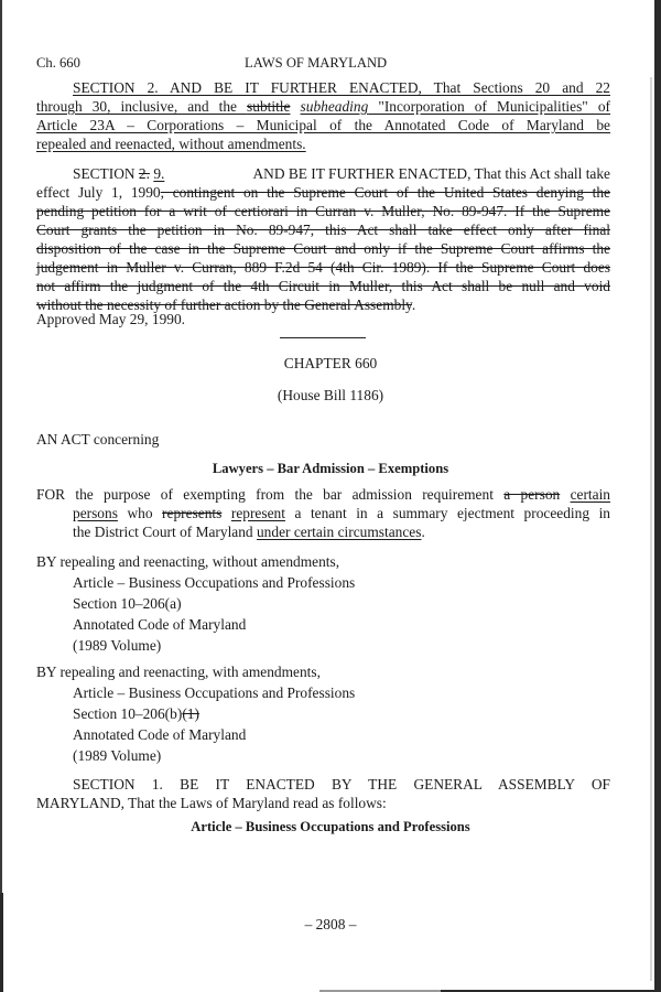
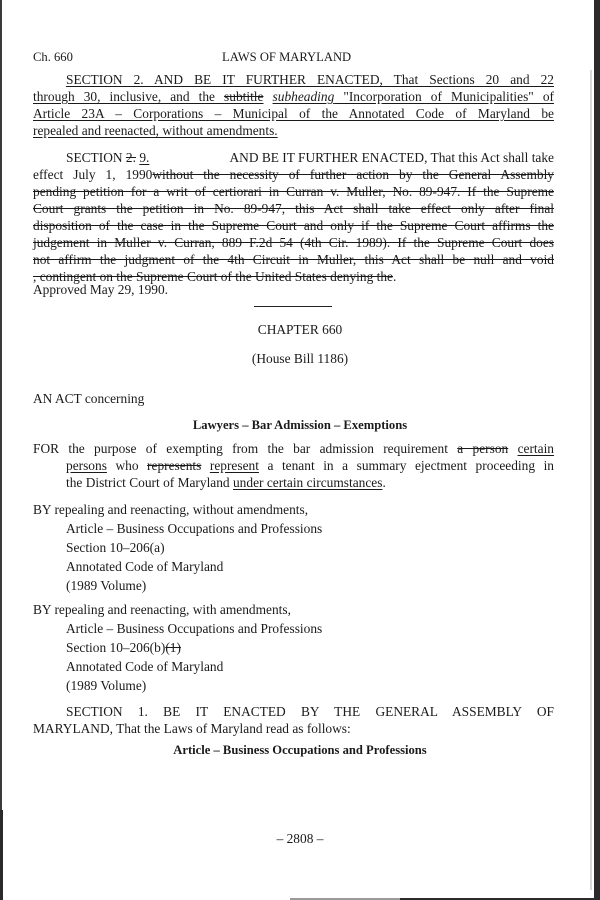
  Ch. 660
  LAWS OF MARYLAND
  SECTION 2. AND BE IT FURTHER ENACTED, That Sections 20 and 22
  through 30, inclusive, and the subtitle subheading "Incorporation of Municipalities" of
  Article 23A – Corporations – Municipal of the Annotated Code of Maryland be
  repealed and reenacted, without amendments.
  SECTION 2. 9.
  AND BE IT FURTHER ENACTED, That this Act shall take
- effect July 1, 1990, contingent on the Supreme Court of the United States denying the
+ effect July 1, 1990without the necessity of further action by the General Assembly
  pending petition for a writ of certiorari in Curran v. Muller, No. 89-947. If the Supreme
  Court grants the petition in No. 89-947, this Act shall take effect only after final
  disposition of the case in the Supreme Court and only if the Supreme Court affirms the
  judgement in Muller v. Curran, 889 F.2d 54 (4th Cir. 1989). If the Supreme Court does
  not affirm the judgment of the 4th Circuit in Muller, this Act shall be null and void
- without the necessity of further action by the General Assembly.
+ , contingent on the Supreme Court of the United States denying the.
  Approved May 29, 1990.
  CHAPTER 660
  (House Bill 1186)
  AN ACT concerning
  Lawyers – Bar Admission – Exemptions
  FOR the purpose of exempting from the bar admission requirement a person certain
  persons who represents represent a tenant in a summary ejectment proceeding in
  the District Court of Maryland under certain circumstances.
  BY repealing and reenacting, without amendments,
  Article – Business Occupations and Professions
  Section 10–206(a)
  Annotated Code of Maryland
  (1989 Volume)
  BY repealing and reenacting, with amendments,
  Article – Business Occupations and Professions
  Section 10–206(b)(1)
  Annotated Code of Maryland
  (1989 Volume)
  SECTION 1. BE IT ENACTED BY THE GENERAL ASSEMBLY OF
  MARYLAND, That the Laws of Maryland read as follows:
  Article – Business Occupations and Professions
  – 2808 –
